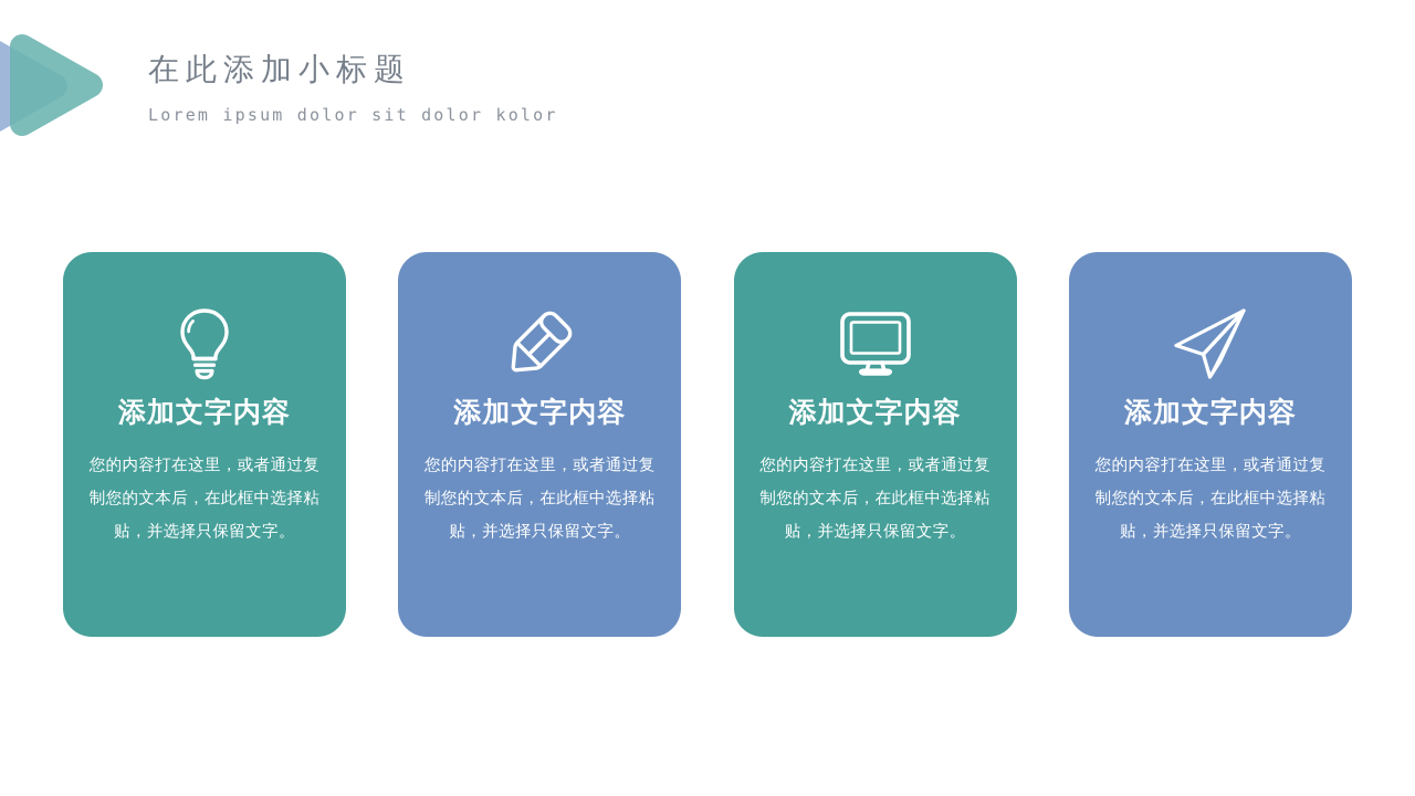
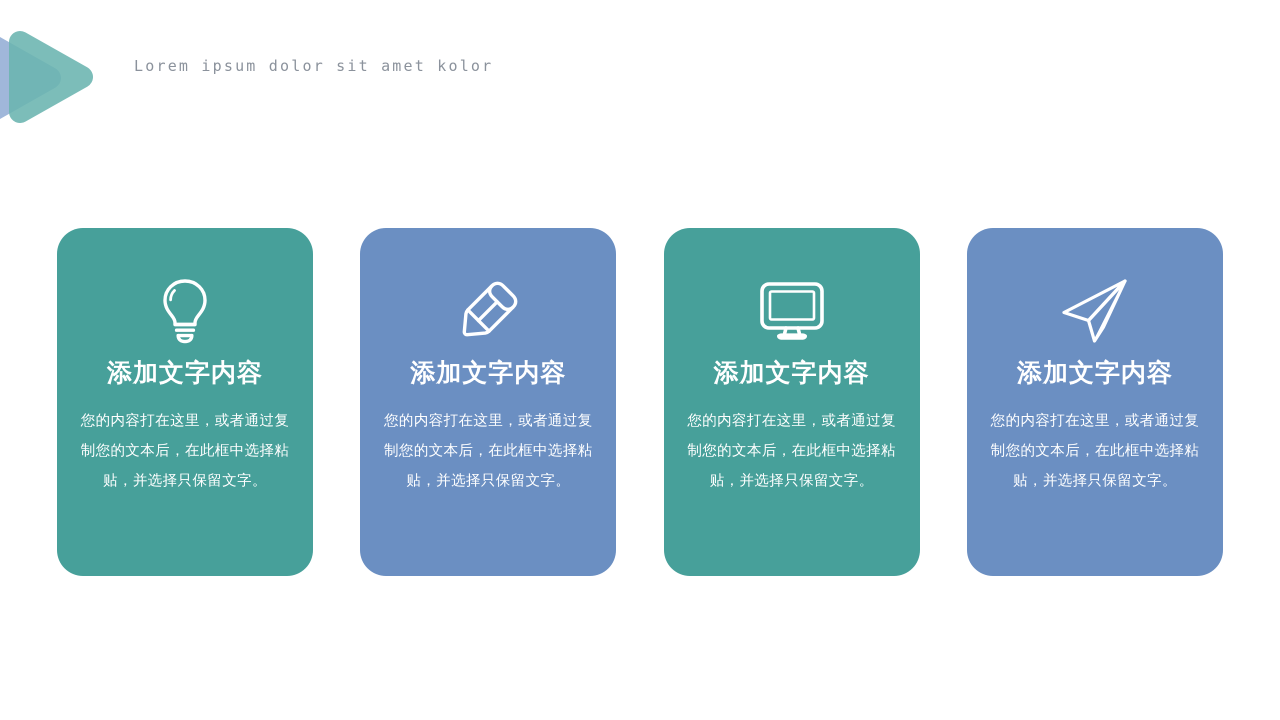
- 在此添加小标题
- Lorem ipsum dolor sit dolor kolor
+ Lorem ipsum dolor sit amet kolor
  添加文字内容
  您的内容打在这里，或者通过复制您的文本后，在此框中选择粘贴，并选择只保留文字。
  添加文字内容
  您的内容打在这里，或者通过复制您的文本后，在此框中选择粘贴，并选择只保留文字。
  添加文字内容
  您的内容打在这里，或者通过复制您的文本后，在此框中选择粘贴，并选择只保留文字。
  添加文字内容
  您的内容打在这里，或者通过复制您的文本后，在此框中选择粘贴，并选择只保留文字。
